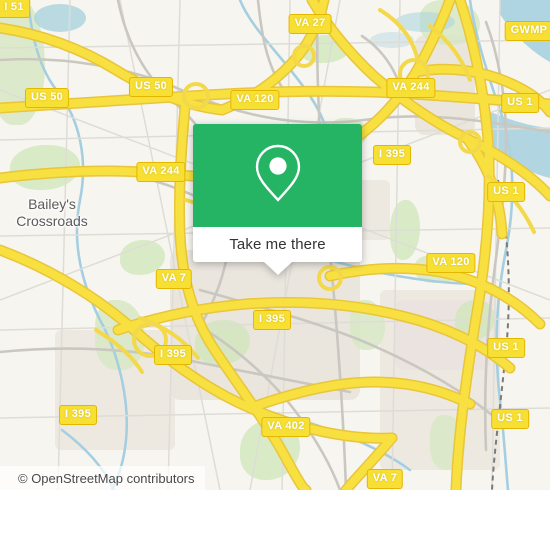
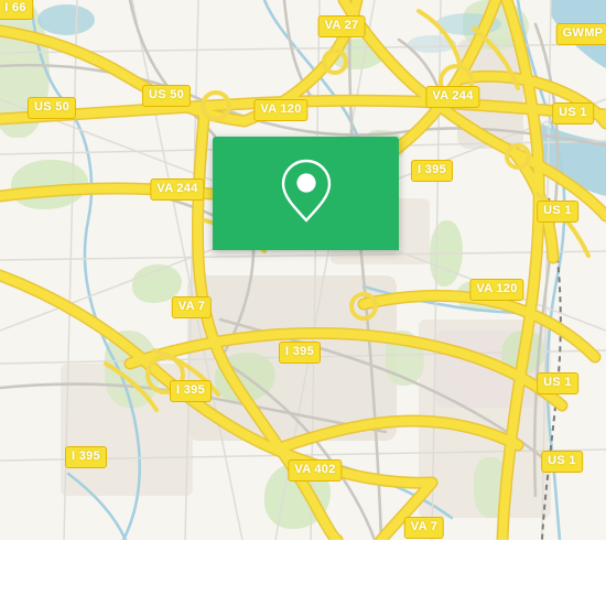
- Bailey's
- Crossroads
- I 51
+ I 66
  VA 27
  GWMP
  US 50
  US 50
  VA 120
  VA 244
  US 1
  I 395
  VA 244
  US 1
  VA 7
  VA 120
  I 395
  I 395
  US 1
  I 395
  US 1
  VA 402
  VA 7
- © OpenStreetMap contributors
- Take me there
